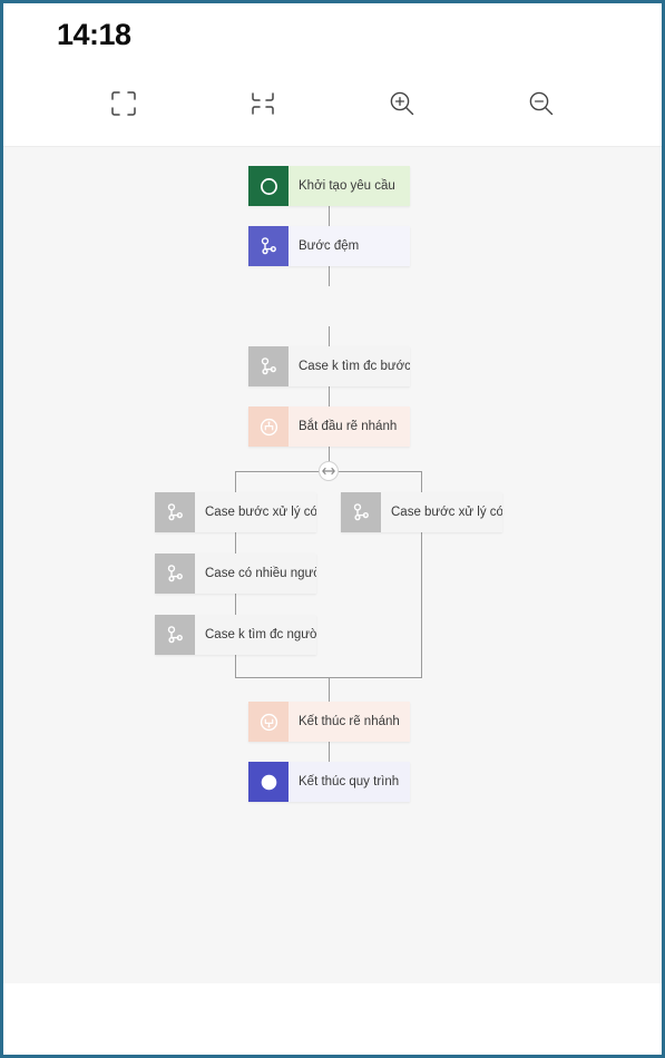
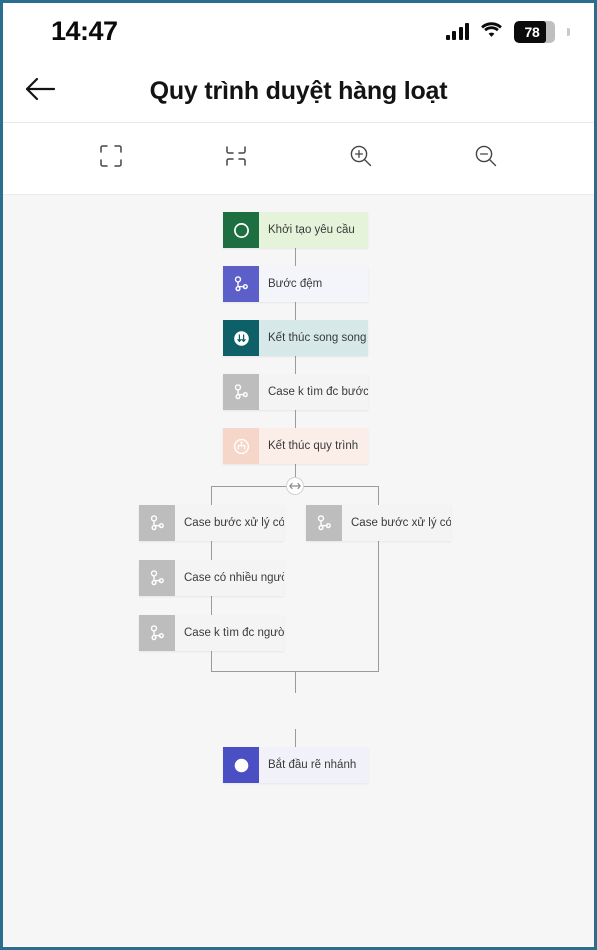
- 14:18
+ 14:47
+ 78
+ Quy trình duyệt hàng loạt
  Khởi tạo yêu cầu
  Bước đệm
+ Kết thúc song song
  Case k tìm đc bước
- Bắt đầu rẽ nhánh
+ Kết thúc quy trình
  Case bước xử lý có
  Case bước xử lý có
  Case có nhiều ngư
  Case k tìm đc ngườ
- Kết thúc rẽ nhánh
- Kết thúc quy trình
+ Bắt đầu rẽ nhánh
